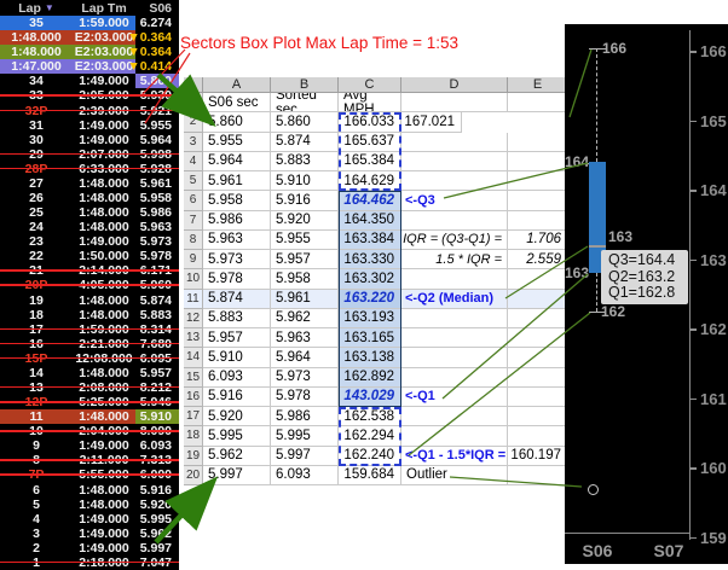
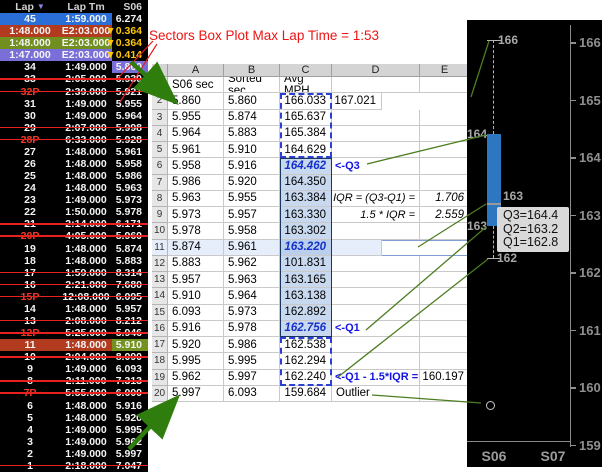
  Lap
  ▼
  Lap Tm
  S06
- 35
+ 45
  1:59.000
  6.274
  1:48.000
  E2:03.000
  0.364
  1:48.000
  E2:03.000
  0.364
  1:47.000
  E2:03.000
  34
  1:49.000
  31
  1:49.000
  5.955
  30
  1:49.000
  5.964
  27
  1:48.000
  5.961
  26
  1:48.000
  5.958
  25
  1:48.000
  5.986
  24
  1:48.000
  5.963
  23
  1:49.000
  5.973
  22
  1:50.000
  5.978
  19
  1:48.000
  5.874
  18
  1:48.000
  5.883
  14
  1:48.000
  5.957
  11
  1:48.000
  5.910
  9
  1:49.000
  6.093
  6
  1:48.000
  5.916
  5
  1:48.000
  5.920
  4
  1:49.000
  5.995
  3
  1:49.000
  5.92
  2
  1:49.000
  5.997
  A
  B
  C
  D
  E
  S06 sec
  Sorted sec
  Avg MPH
  2
  5.860
  5.860
  166.033
  167.021
  3
  5.955
  5.874
  165.637
  4
  5.964
  5.883
  165.384
  5
  5.961
  5.910
  164.629
  6
  5.958
  5.916
  164.462
  <-Q3
  7
  5.986
  5.920
  164.350
  8
  5.963
  5.955
  163.384
  IQR = (Q3-Q1) =
  1.706
  9
  5.973
  5.957
  163.330
  1.5 * IQR =
  2.559
  10
  5.978
  5.958
  163.302
  11
  5.874
  5.961
  163.220
- <-Q2 (Median)
  12
  5.883
  5.962
- 163.193
+ 101.831
  13
  5.957
  5.963
  163.165
  14
  5.910
  5.964
  163.138
  15
  6.093
  5.973
  162.892
  16
  5.916
  5.978
- 143.029
+ 162.756
  <-Q1
  17
  5.920
  5.986
  162.538
  18
  5.995
  5.995
  162.294
  19
  5.962
  5.997
  162.240
  -Q1 - 1.5*IQR =
  160.197
  20
  5.997
  6.093
  159.684
  Outlier
  Sectors Box Plot Max Lap Time = 1:53
  166
  165
  164
  163
  162
  161
  160
  159
  166
  164
  163
  163
  162
  Q3=164.4
  Q2=163.2
  Q1=162.8
  S06
  S07
